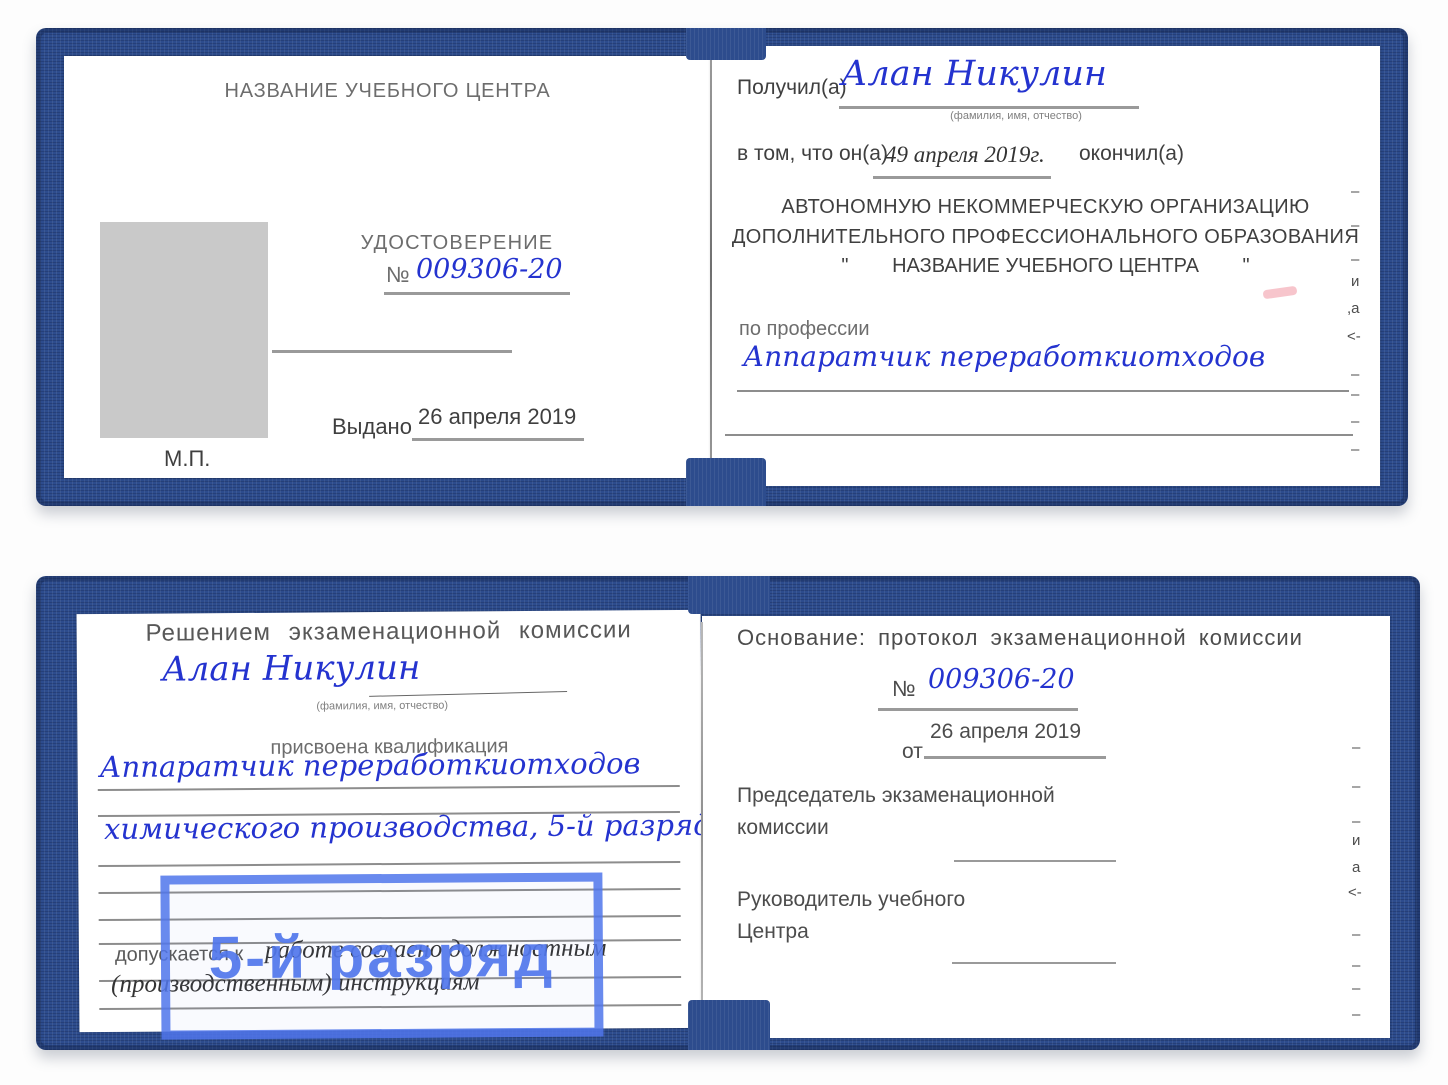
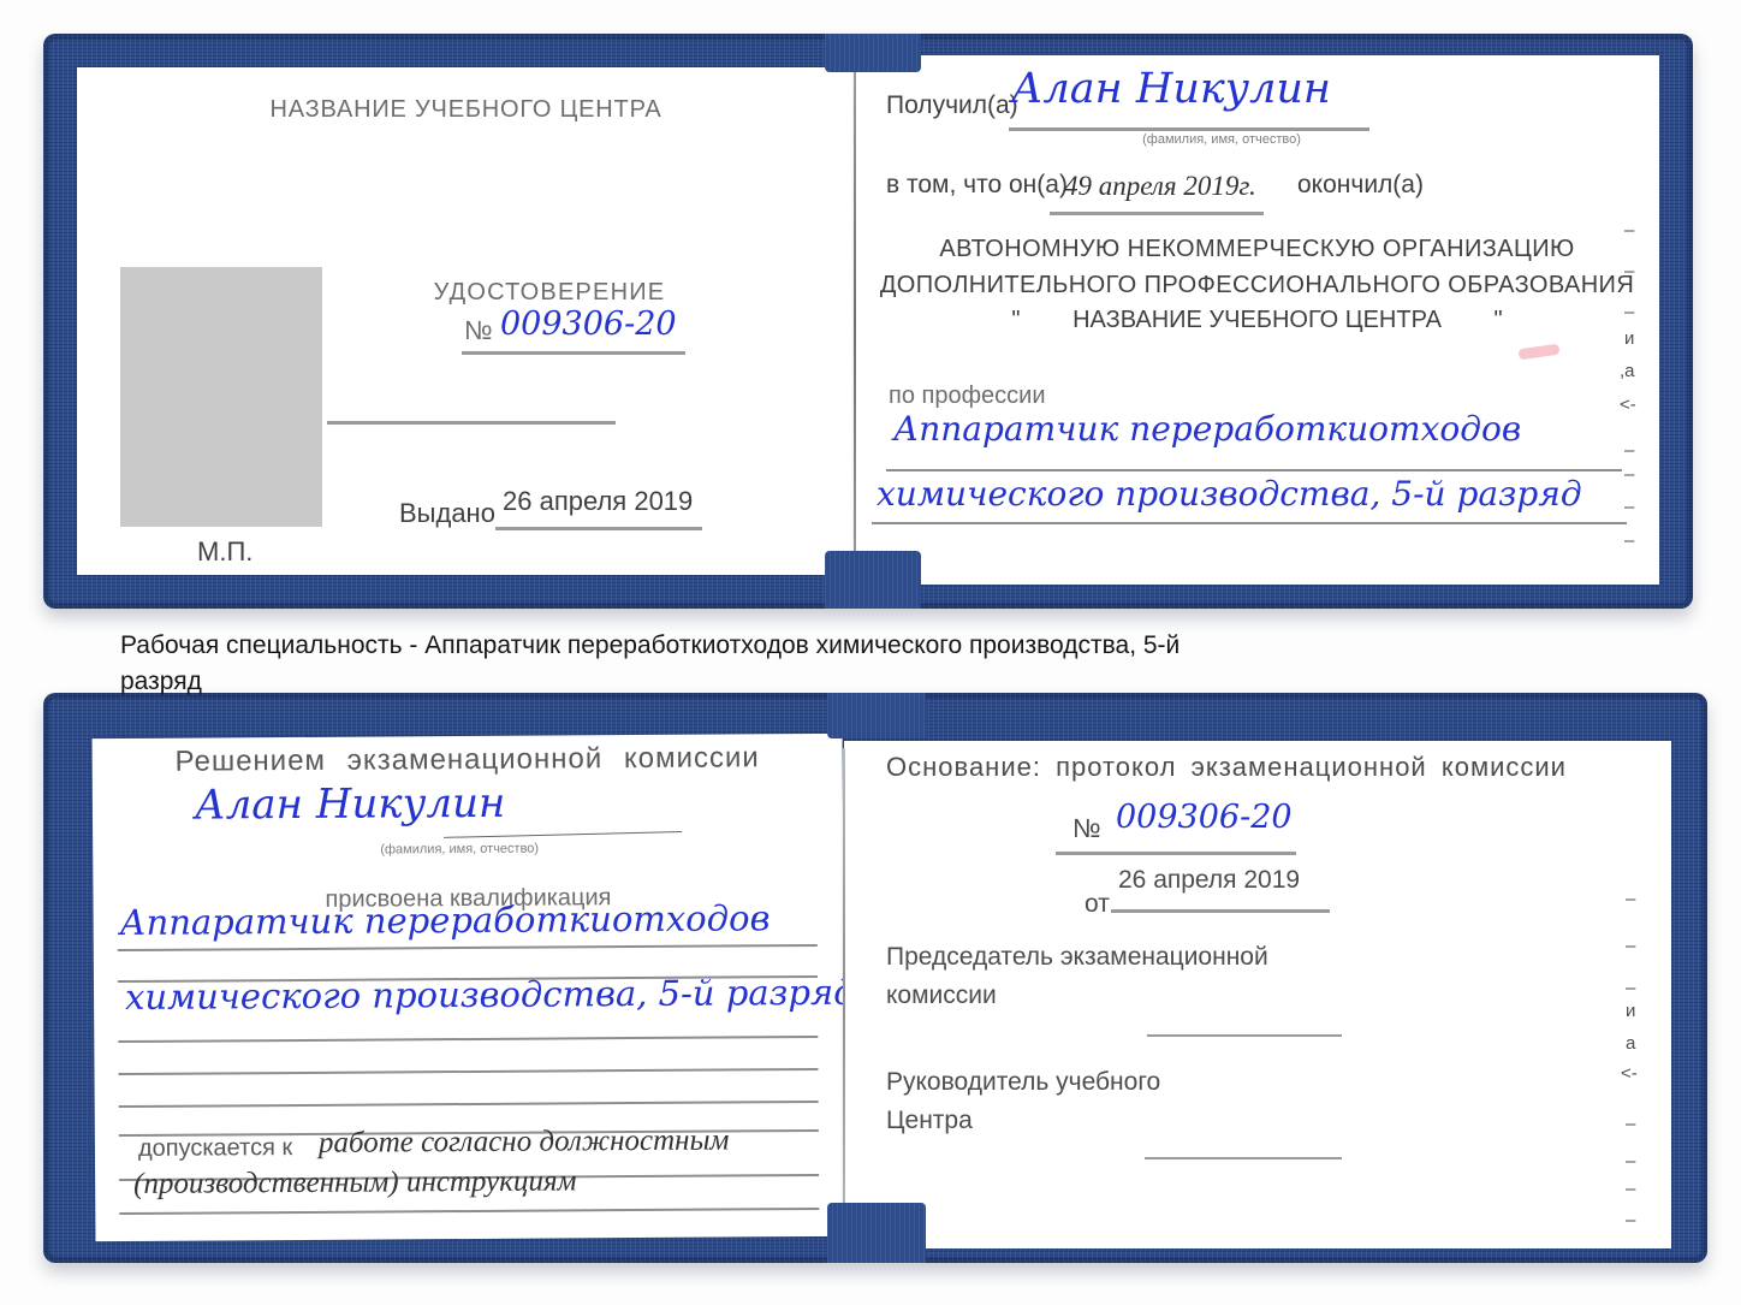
  НАЗВАНИЕ УЧЕБНОГО ЦЕНТРА
  М.П.
  УДОСТОВЕРЕНИЕ
  №
  009306-20
  Выдано
  26 апреля 2019
  Получил(а)
  Алан Никулин
  (фамилия, имя, отчество)
  в том, что он(а)
  49 апреля 2019г.
  окончил(а)
  АВТОНОМНУЮ НЕКОММЕРЧЕСКУЮ ОРГАНИЗАЦИЮ
  ДОПОЛНИТЕЛЬНОГО ПРОФЕССИОНАЛЬНОГО ОБРАЗОВАНИЯ
  " НАЗВАНИЕ УЧЕБНОГО ЦЕНТРА "
  по профессии
  Аппаратчик переработкиотходов
+ химического производства, 5-й разряд
  –
  –
  –
  и
  ,а
  <-
  –
  –
  –
  –
+ Рабочая специальность - Аппаратчик переработкиотходов химического производства, 5-й разряд
  Решением экзаменационной комиссии
  Алан Никулин
  (фамилия, имя, отчество)
  присвоена квалификация
  Аппаратчик переработкиотходов
  химического производства, 5-й разря
  допускается к
  работе согласно должностным
  (производственным) инструкциям
- 5-й разряд
  Основание: протокол экзаменационной комиссии
  №
  009306-20
  от
  26 апреля 2019
  Председатель экзаменационной
  комиссии
  Руководитель учебного
  Центра
  –
  –
  –
  и
  а
  <-
  –
  –
  –
  –
